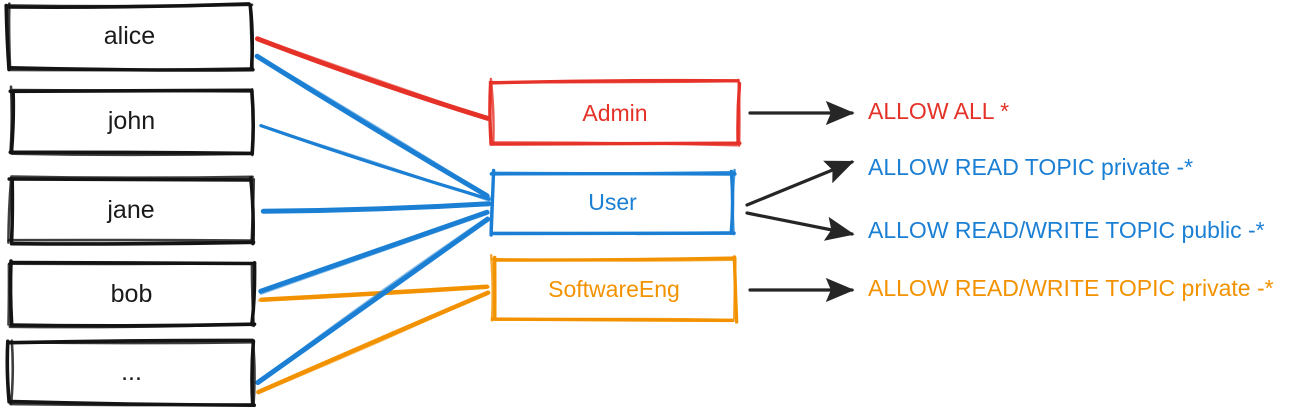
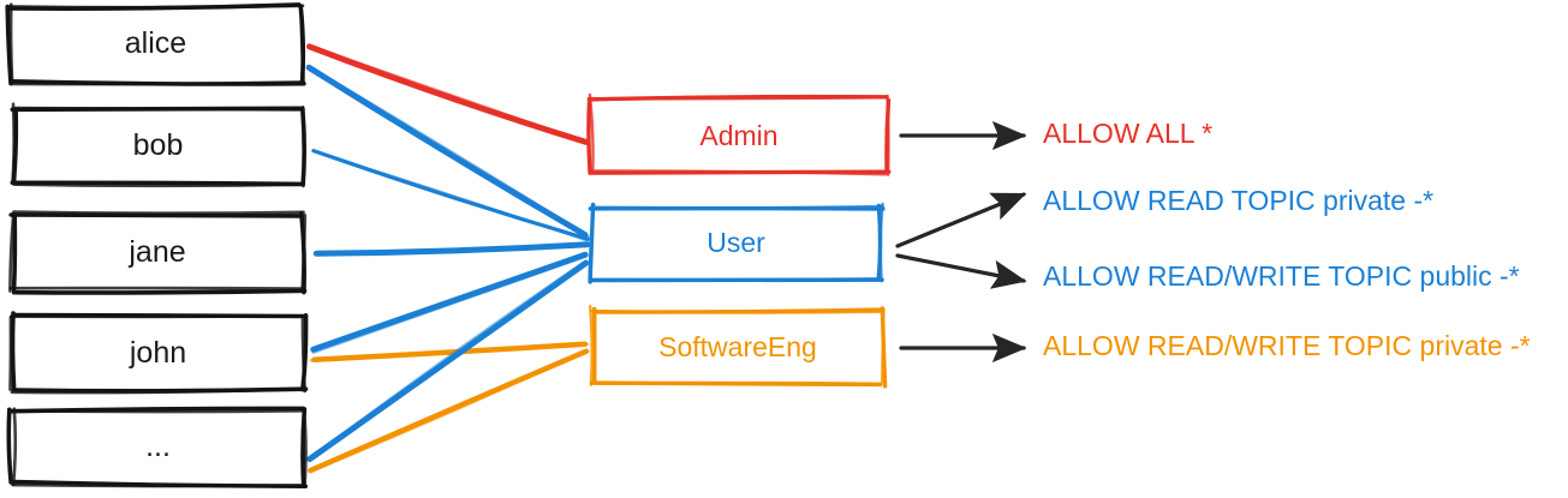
  alice
- john
+ bob
  jane
- bob
+ john
  ...
  Admin
  User
  SoftwareEng
  ALLOW ALL *
  ALLOW READ TOPIC private -*
  ALLOW READ/WRITE TOPIC public -*
  ALLOW READ/WRITE TOPIC private -*
